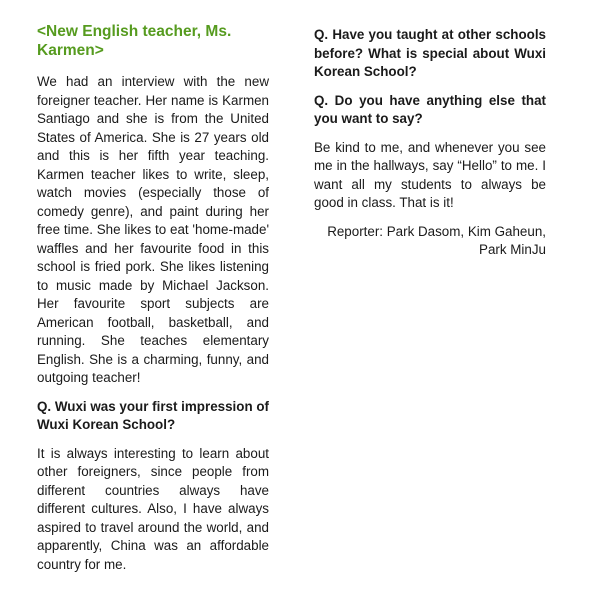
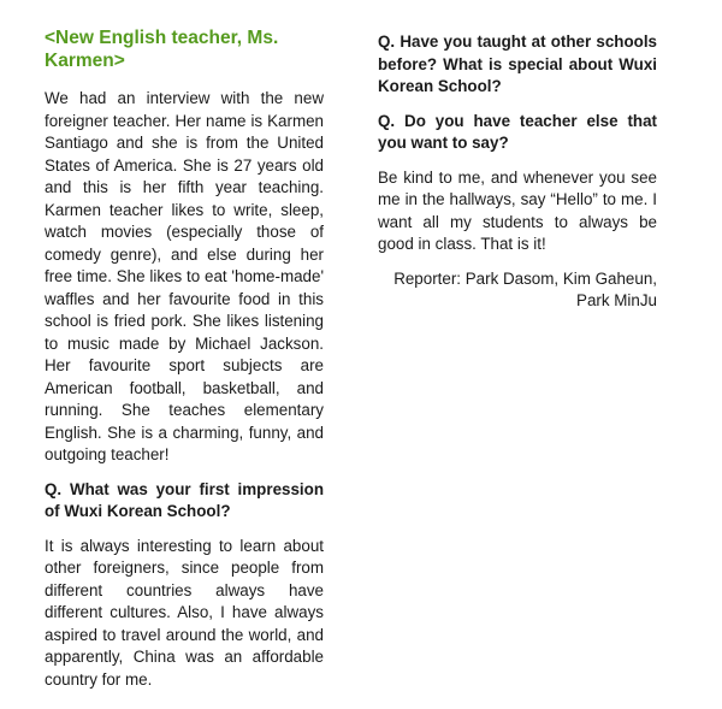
  <New English teacher, Ms. Karmen>
- We had an interview with the new foreigner teacher. Her name is Karmen Santiago and she is from the United States of America. She is 27 years old and this is her fifth year teaching. Karmen teacher likes to write, sleep, watch movies (especially those of comedy genre), and paint during her free time. She likes to eat 'home-made' waffles and her favourite food in this school is fried pork. She likes listening to music made by Michael Jackson. Her favourite sport subjects are American football, basketball, and running. She teaches elementary English. She is a charming, funny, and outgoing teacher!
+ We had an interview with the new foreigner teacher. Her name is Karmen Santiago and she is from the United States of America. She is 27 years old and this is her fifth year teaching. Karmen teacher likes to write, sleep, watch movies (especially those of comedy genre), and else during her free time. She likes to eat 'home-made' waffles and her favourite food in this school is fried pork. She likes listening to music made by Michael Jackson. Her favourite sport subjects are American football, basketball, and running. She teaches elementary English. She is a charming, funny, and outgoing teacher!
- Q. Wuxi was your first impression of Wuxi Korean School?
+ Q. What was your first impression of Wuxi Korean School?
  It is always interesting to learn about other foreigners, since people from different countries always have different cultures. Also, I have always aspired to travel around the world, and apparently, China was an affordable country for me.
  Q. Have you taught at other schools before? What is special about Wuxi Korean School?
- Q. Do you have anything else that you want to say?
+ Q. Do you have teacher else that you want to say?
  Be kind to me, and whenever you see me in the hallways, say “Hello” to me. I want all my students to always be good in class. That is it!
  Reporter: Park Dasom, Kim Gaheun,
  Park MinJu
